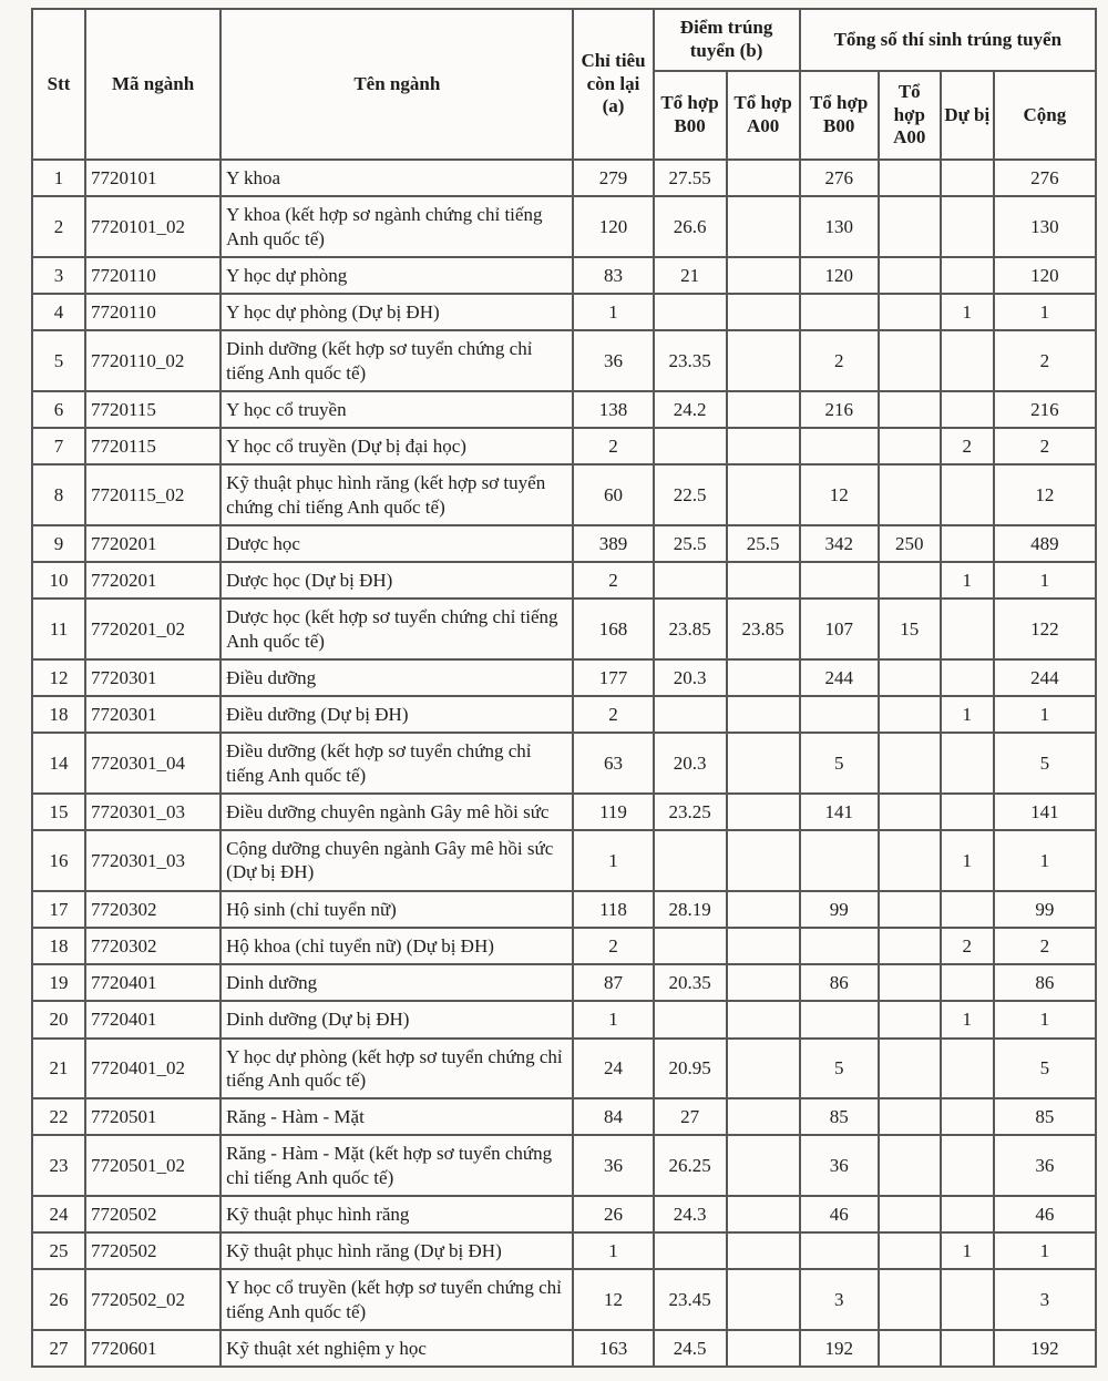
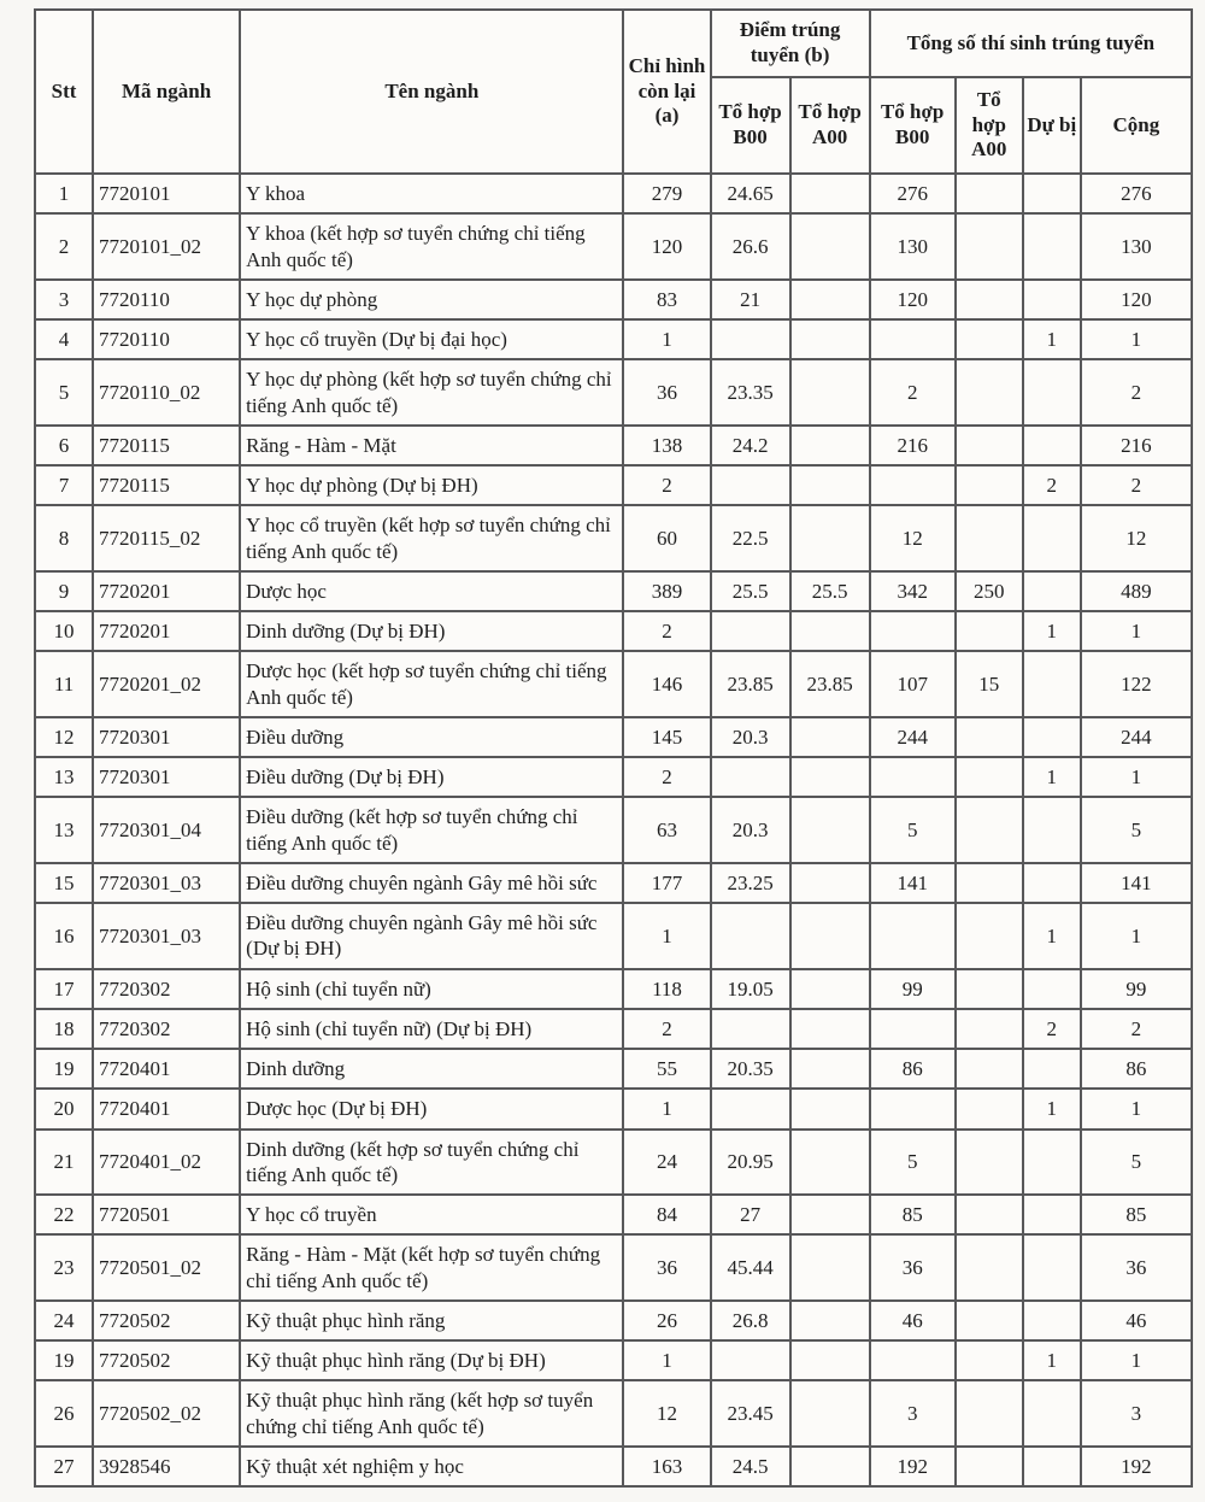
- Stt	Mã ngành	Tên ngành	Chỉ tiêu còn lại (a)	Điểm trúng tuyển (b)	Tổng số thí sinh trúng tuyển
+ Stt	Mã ngành	Tên ngành	Chỉ hình còn lại (a)	Điểm trúng tuyển (b)	Tổng số thí sinh trúng tuyển
  Tổ hợp B00	Tổ hợp A00	Tổ hợp B00	Tổ hợp A00	Dự bị	Cộng
- 1	7720101	Y khoa	279	27.55		276			276
+ 1	7720101	Y khoa	279	24.65		276			276
- 2	7720101_02	Y khoa (kết hợp sơ ngành chứng chỉ tiếng Anh quốc tế)	120	26.6		130			130
+ 2	7720101_02	Y khoa (kết hợp sơ tuyển chứng chỉ tiếng Anh quốc tế)	120	26.6		130			130
  3	7720110	Y học dự phòng	83	21		120			120
- 4	7720110	Y học dự phòng (Dự bị ĐH)	1					1	1
+ 4	7720110	Y học cổ truyền (Dự bị đại học)	1					1	1
- 5	7720110_02	Dinh dưỡng (kết hợp sơ tuyển chứng chỉ tiếng Anh quốc tế)	36	23.35		2			2
+ 5	7720110_02	Y học dự phòng (kết hợp sơ tuyển chứng chỉ tiếng Anh quốc tế)	36	23.35		2			2
- 6	7720115	Y học cổ truyền	138	24.2		216			216
+ 6	7720115	Răng - Hàm - Mặt	138	24.2		216			216
- 7	7720115	Y học cổ truyền (Dự bị đại học)	2					2	2
+ 7	7720115	Y học dự phòng (Dự bị ĐH)	2					2	2
- 8	7720115_02	Kỹ thuật phục hình răng (kết hợp sơ tuyển chứng chỉ tiếng Anh quốc tế)	60	22.5		12			12
+ 8	7720115_02	Y học cổ truyền (kết hợp sơ tuyển chứng chỉ tiếng Anh quốc tế)	60	22.5		12			12
  9	7720201	Dược học	389	25.5	25.5	342	250		489
- 10	7720201	Dược học (Dự bị ĐH)	2					1	1
+ 10	7720201	Dinh dưỡng (Dự bị ĐH)	2					1	1
- 11	7720201_02	Dược học (kết hợp sơ tuyển chứng chỉ tiếng Anh quốc tế)	168	23.85	23.85	107	15		122
+ 11	7720201_02	Dược học (kết hợp sơ tuyển chứng chỉ tiếng Anh quốc tế)	146	23.85	23.85	107	15		122
- 12	7720301	Điều dưỡng	177	20.3		244			244
+ 12	7720301	Điều dưỡng	145	20.3		244			244
- 18	7720301	Điều dưỡng (Dự bị ĐH)	2					1	1
+ 13	7720301	Điều dưỡng (Dự bị ĐH)	2					1	1
- 14	7720301_04	Điều dưỡng (kết hợp sơ tuyển chứng chỉ tiếng Anh quốc tế)	63	20.3		5			5
+ 13	7720301_04	Điều dưỡng (kết hợp sơ tuyển chứng chỉ tiếng Anh quốc tế)	63	20.3		5			5
- 15	7720301_03	Điều dưỡng chuyên ngành Gây mê hồi sức	119	23.25		141			141
+ 15	7720301_03	Điều dưỡng chuyên ngành Gây mê hồi sức	177	23.25		141			141
- 16	7720301_03	Cộng dưỡng chuyên ngành Gây mê hồi sức (Dự bị ĐH)	1					1	1
+ 16	7720301_03	Điều dưỡng chuyên ngành Gây mê hồi sức (Dự bị ĐH)	1					1	1
- 17	7720302	Hộ sinh (chỉ tuyển nữ)	118	28.19		99			99
+ 17	7720302	Hộ sinh (chỉ tuyển nữ)	118	19.05		99			99
- 18	7720302	Hộ khoa (chỉ tuyển nữ) (Dự bị ĐH)	2					2	2
+ 18	7720302	Hộ sinh (chỉ tuyển nữ) (Dự bị ĐH)	2					2	2
- 19	7720401	Dinh dưỡng	87	20.35		86			86
+ 19	7720401	Dinh dưỡng	55	20.35		86			86
- 20	7720401	Dinh dưỡng (Dự bị ĐH)	1					1	1
+ 20	7720401	Dược học (Dự bị ĐH)	1					1	1
- 21	7720401_02	Y học dự phòng (kết hợp sơ tuyển chứng chỉ tiếng Anh quốc tế)	24	20.95		5			5
+ 21	7720401_02	Dinh dưỡng (kết hợp sơ tuyển chứng chỉ tiếng Anh quốc tế)	24	20.95		5			5
- 22	7720501	Răng - Hàm - Mặt	84	27		85			85
+ 22	7720501	Y học cổ truyền	84	27		85			85
- 23	7720501_02	Răng - Hàm - Mặt (kết hợp sơ tuyển chứng chỉ tiếng Anh quốc tế)	36	26.25		36			36
+ 23	7720501_02	Răng - Hàm - Mặt (kết hợp sơ tuyển chứng chỉ tiếng Anh quốc tế)	36	45.44		36			36
- 24	7720502	Kỹ thuật phục hình răng	26	24.3		46			46
+ 24	7720502	Kỹ thuật phục hình răng	26	26.8		46			46
- 25	7720502	Kỹ thuật phục hình răng (Dự bị ĐH)	1					1	1
+ 19	7720502	Kỹ thuật phục hình răng (Dự bị ĐH)	1					1	1
- 26	7720502_02	Y học cổ truyền (kết hợp sơ tuyển chứng chỉ tiếng Anh quốc tế)	12	23.45		3			3
+ 26	7720502_02	Kỹ thuật phục hình răng (kết hợp sơ tuyển chứng chỉ tiếng Anh quốc tế)	12	23.45		3			3
- 27	7720601	Kỹ thuật xét nghiệm y học	163	24.5		192			192
+ 27	3928546	Kỹ thuật xét nghiệm y học	163	24.5		192			192
